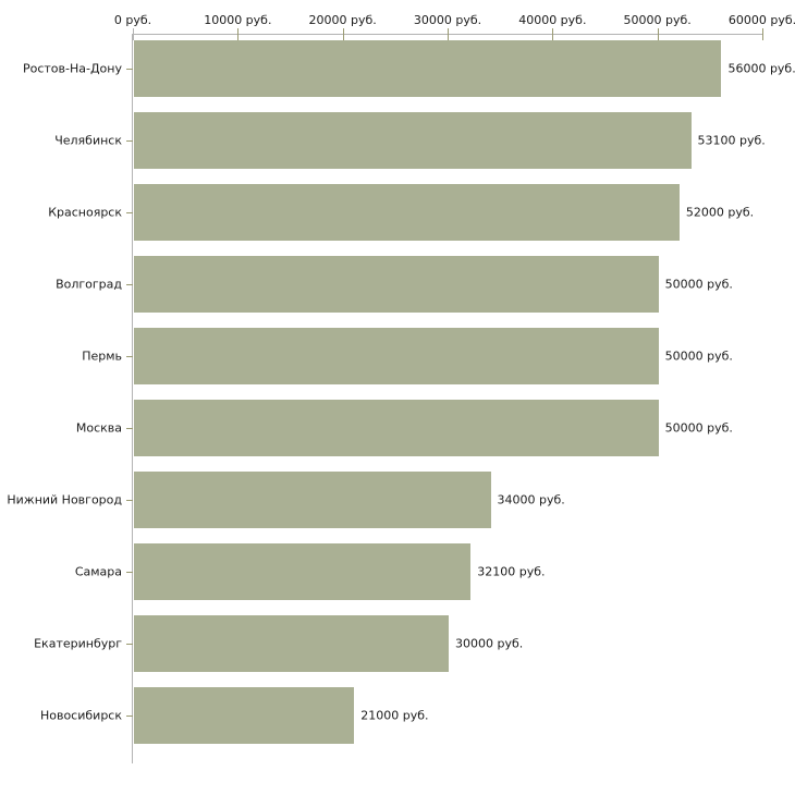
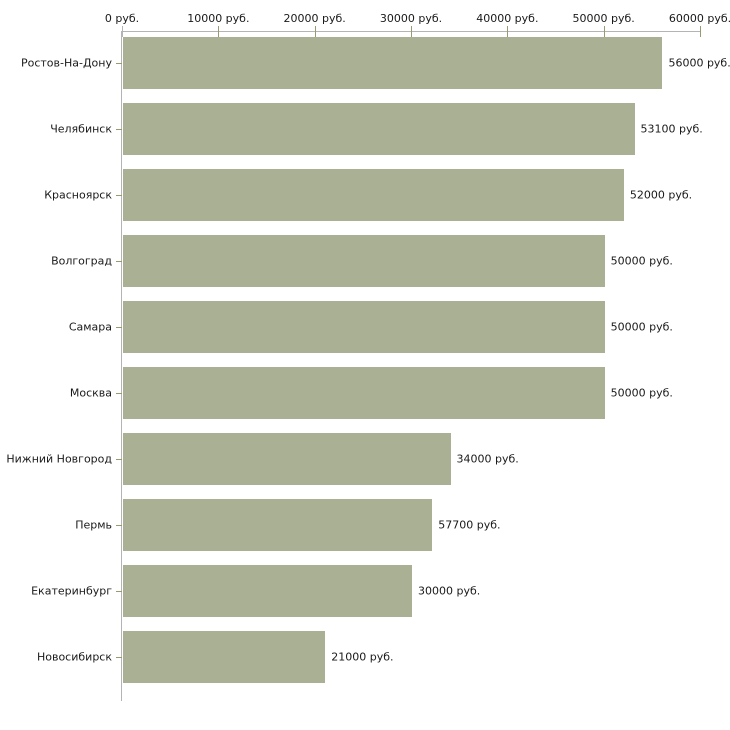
  0 руб.
  10000 руб.
  20000 руб.
  30000 руб.
  40000 руб.
  50000 руб.
  60000 руб.
  Ростов-На-Дону
  Челябинск
  Красноярск
  Волгоград
- Пермь
+ Самара
  Москва
  Нижний Новгород
- Самара
+ Пермь
  Екатеринбург
  Новосибирск
  56000 руб.
  53100 руб.
  52000 руб.
  50000 руб.
  50000 руб.
  50000 руб.
  34000 руб.
- 32100 руб.
+ 57700 руб.
  30000 руб.
  21000 руб.
